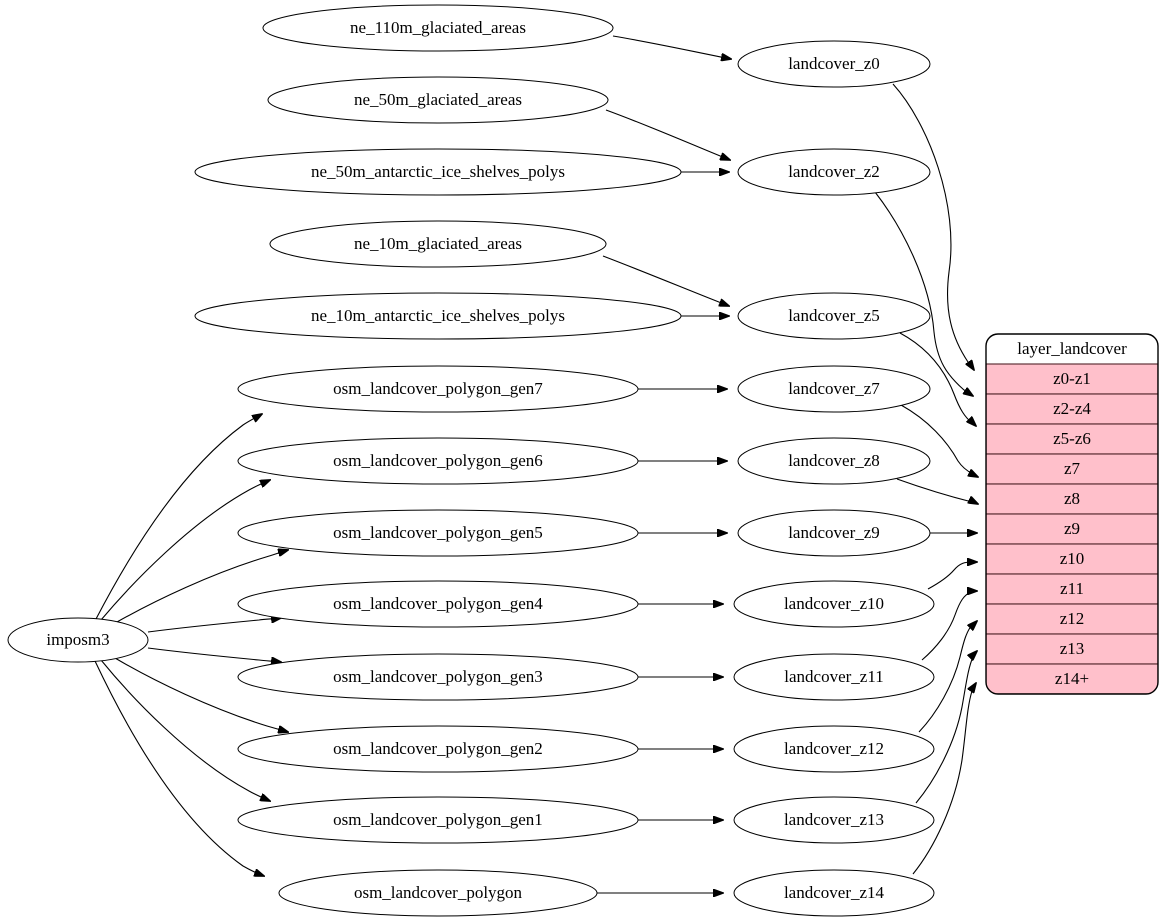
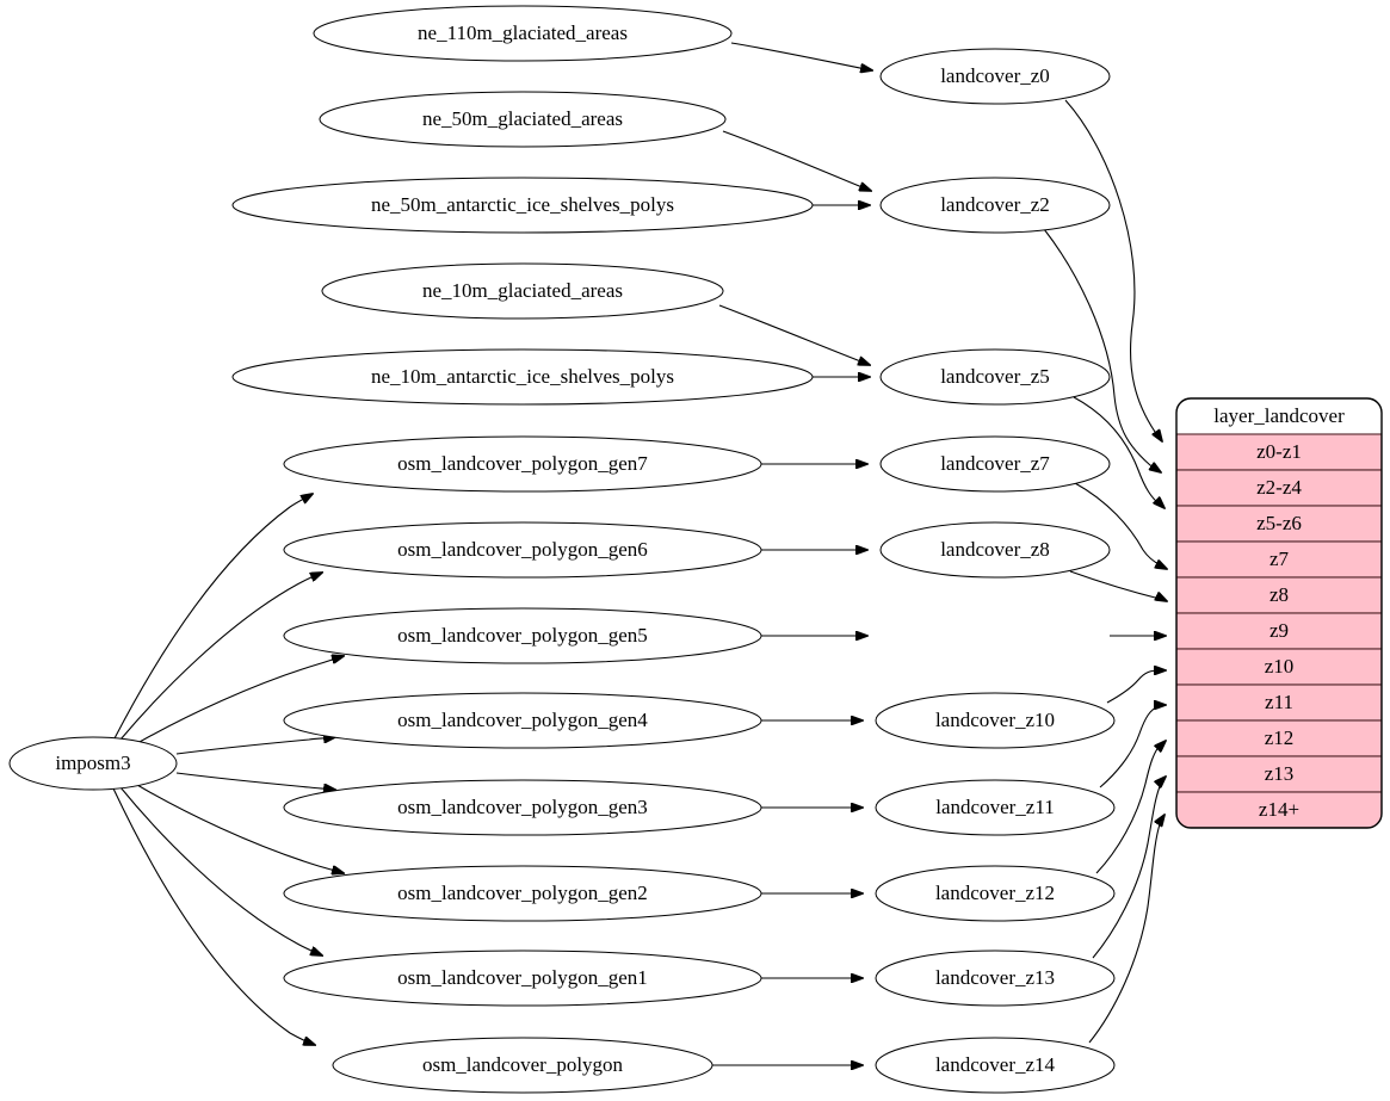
  imposm3
  ne_110m_glaciated_areas
  ne_50m_glaciated_areas
  ne_50m_antarctic_ice_shelves_polys
  ne_10m_glaciated_areas
  ne_10m_antarctic_ice_shelves_polys
  osm_landcover_polygon_gen7
  osm_landcover_polygon_gen6
  osm_landcover_polygon_gen5
  osm_landcover_polygon_gen4
  osm_landcover_polygon_gen3
  osm_landcover_polygon_gen2
  osm_landcover_polygon_gen1
  osm_landcover_polygon
  landcover_z0
  landcover_z2
  landcover_z5
  landcover_z7
  landcover_z8
- landcover_z9
  landcover_z10
  landcover_z11
  landcover_z12
  landcover_z13
  landcover_z14
  layer_landcover
  z0-z1
  z2-z4
  z5-z6
  z7
  z8
  z9
  z10
  z11
  z12
  z13
  z14+
